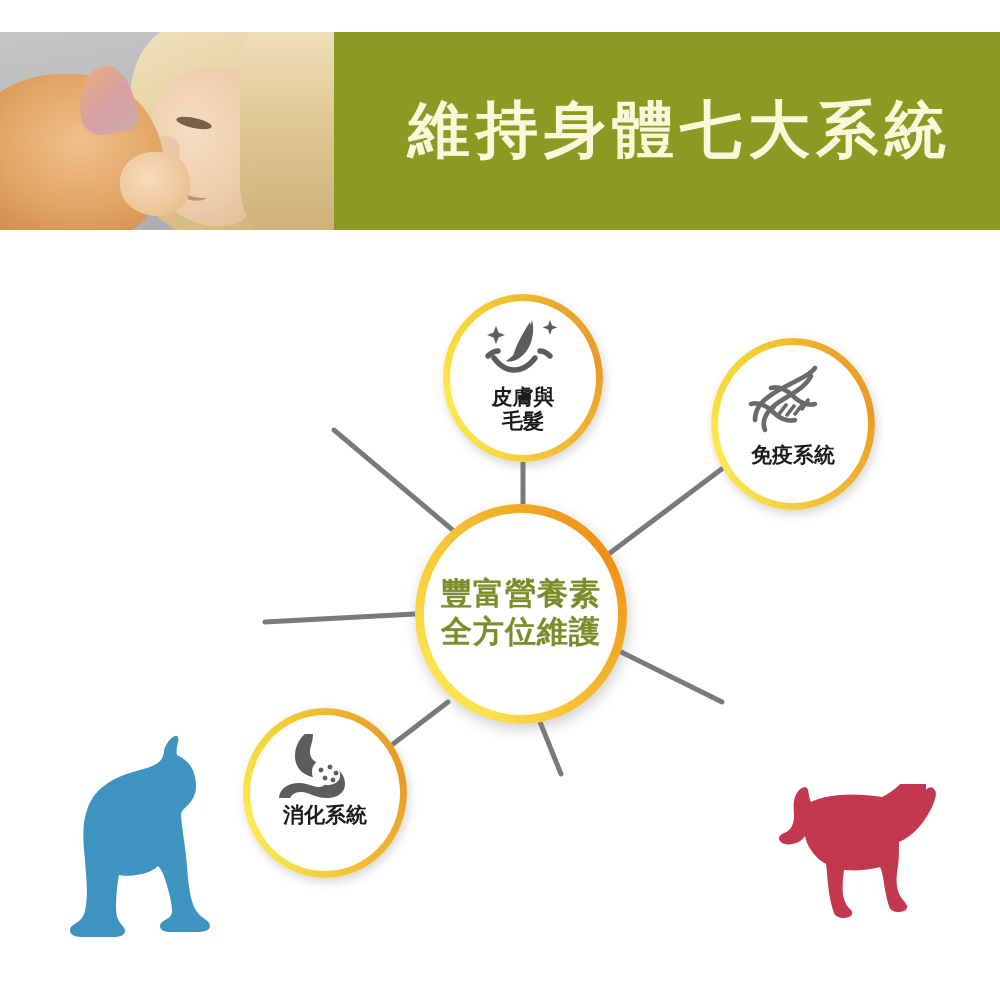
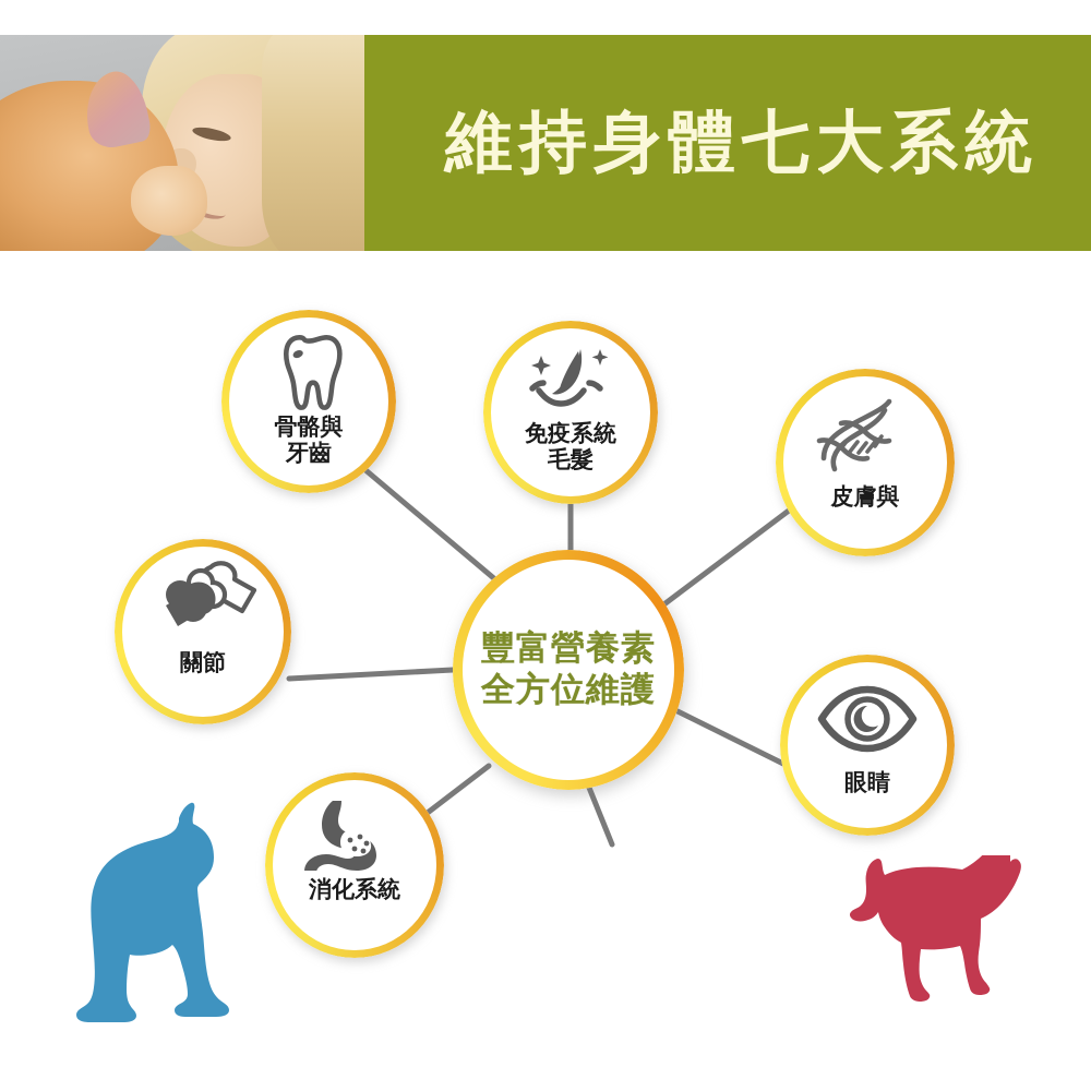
  維持身體七大系統
+ 骨骼與
+ 牙齒
- 皮膚與
+ 免疫系統
  毛髮
- 免疫系統
+ 皮膚與
+ 眼睛
  消化系統
+ 關節
  豐富營養素
  全方位維護
